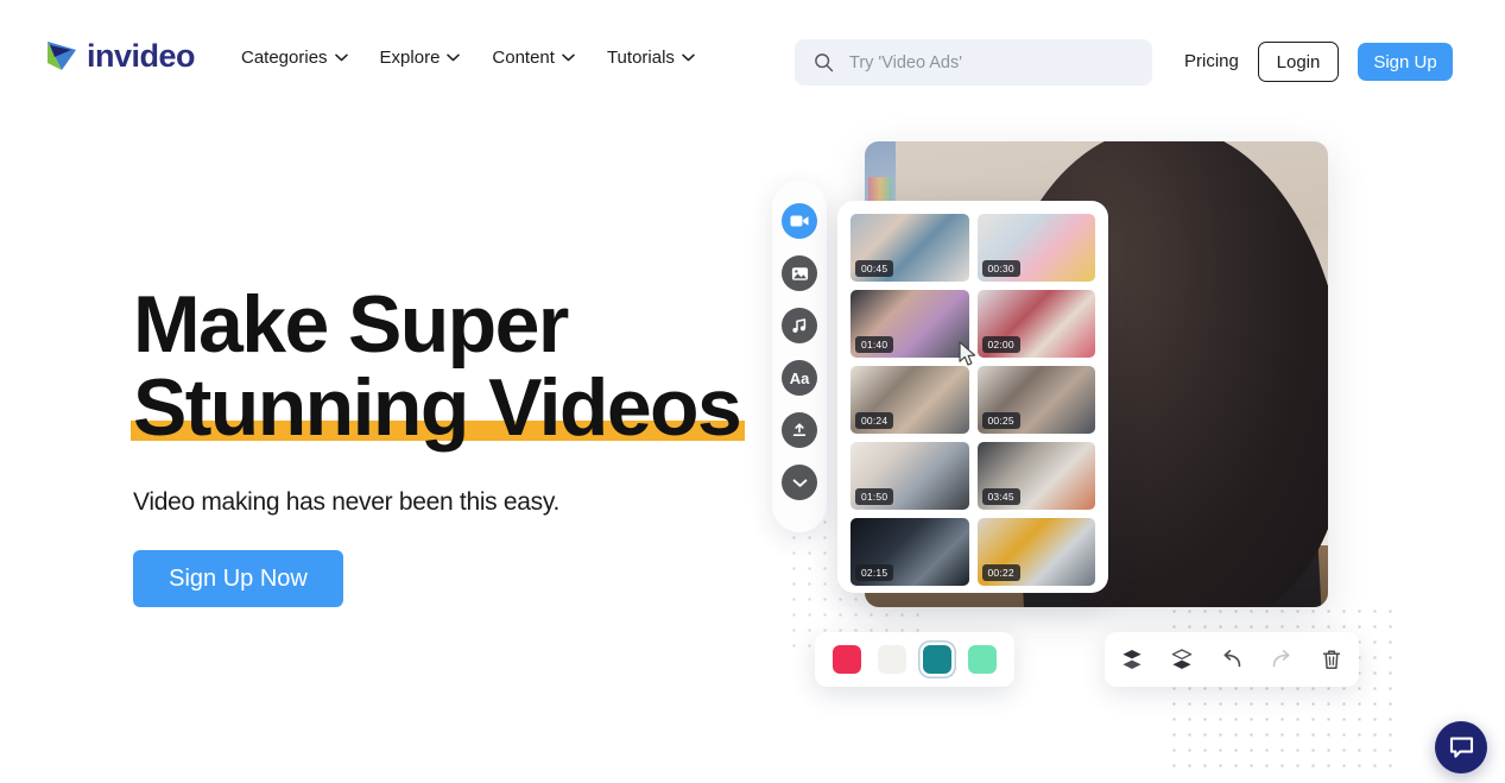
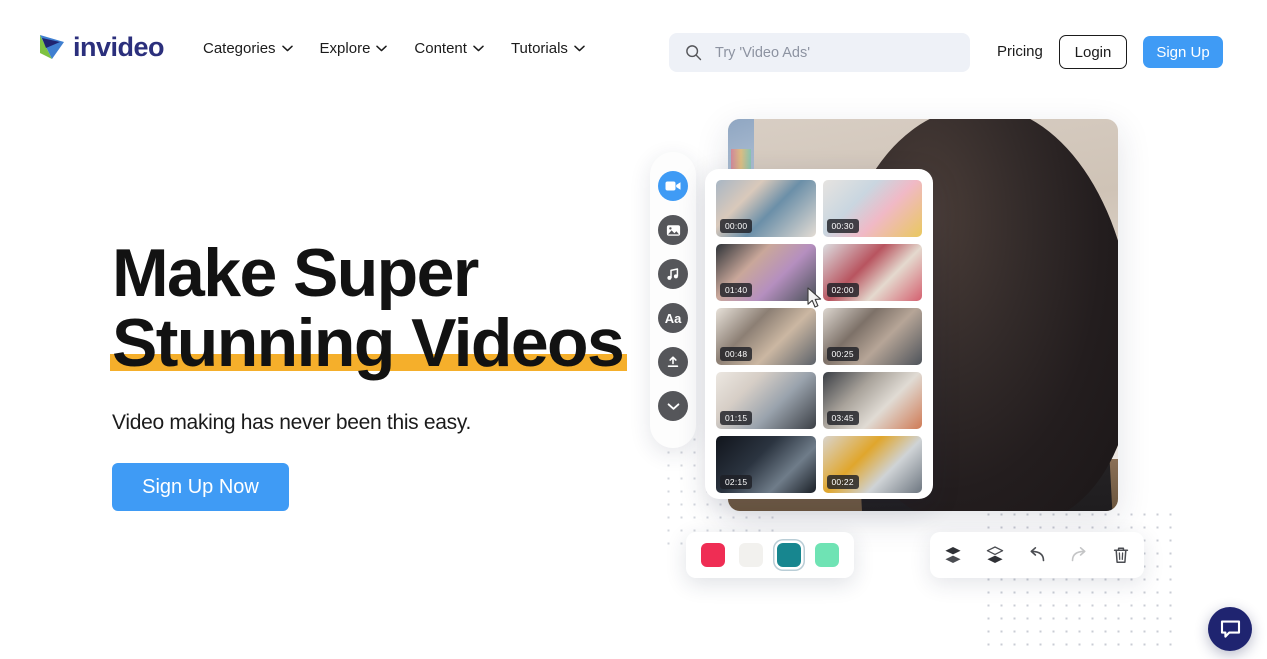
  invideo
  Categories
  Explore
  Content
  Tutorials
  Try 'Video Ads'
  Pricing
  Login
  Sign Up
  Make Super
  Stunning Videos
  Video making has never been this easy.
  Sign Up Now
  Aa
- 00:45
+ 00:00
  00:30
  01:40
  02:00
- 00:24
+ 00:48
  00:25
- 01:50
+ 01:15
  03:45
  02:15
  00:22
